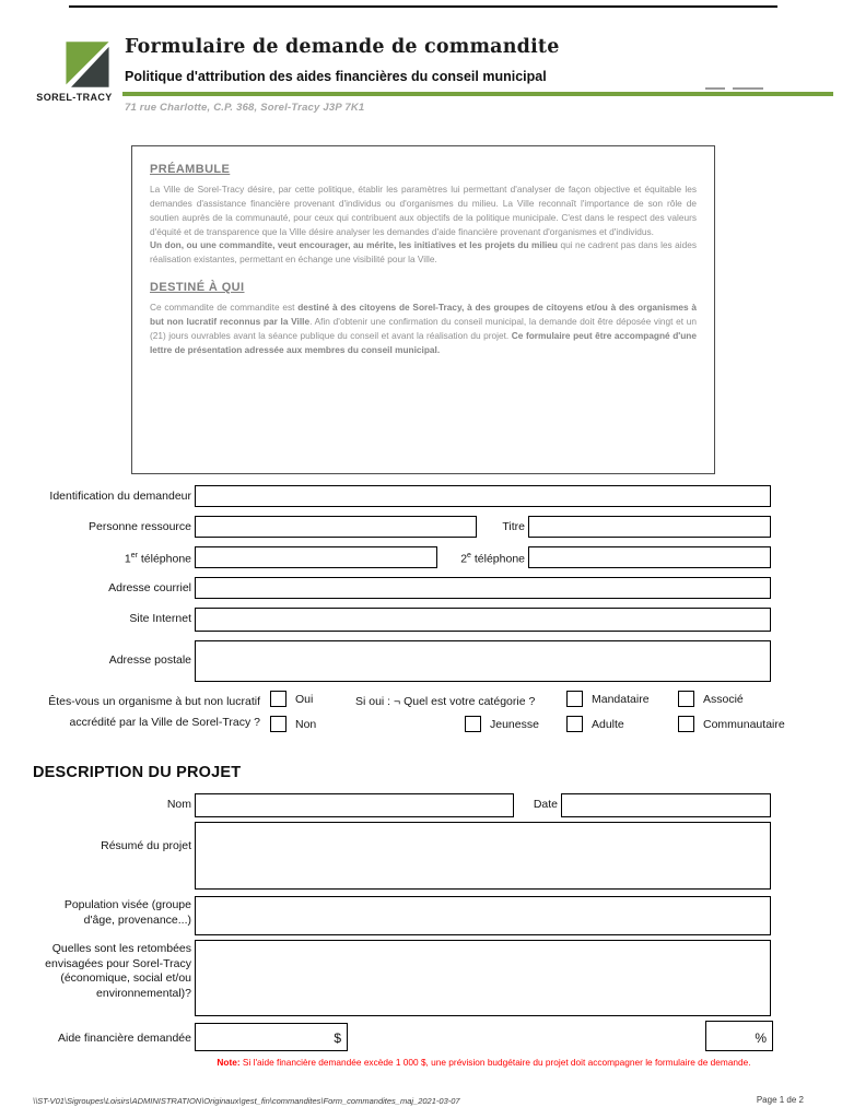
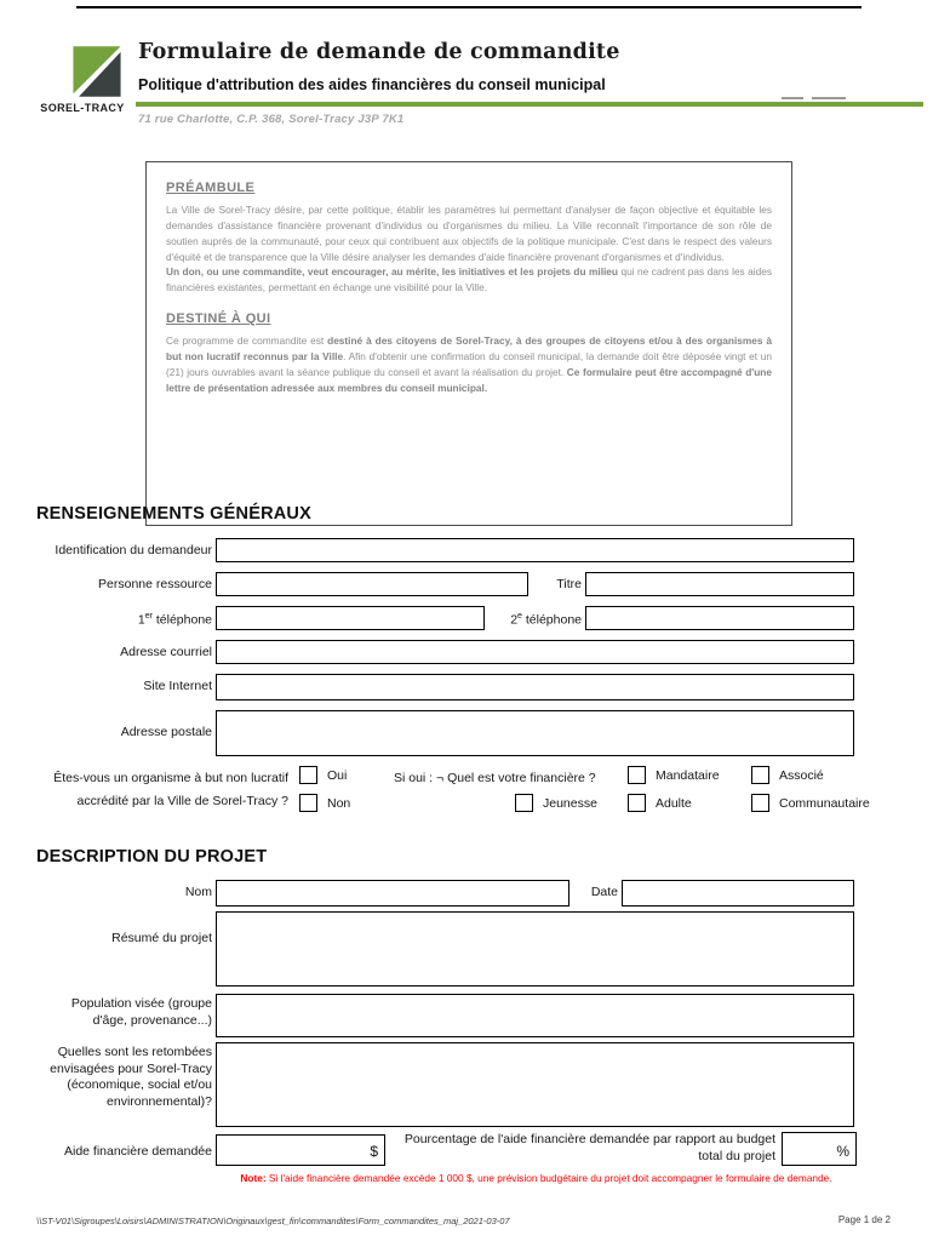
  SOREL-TRACY
  Formulaire de demande de commandite
  Politique d'attribution des aides financières du conseil municipal
  71 rue Charlotte, C.P. 368, Sorel-Tracy J3P 7K1
  PRÉAMBULE
  La Ville de Sorel-Tracy désire, par cette politique, établir les paramètres lui permettant d'analyser de façon objective et équitable les demandes d'assistance financière provenant d'individus ou d'organismes du milieu. La Ville reconnaît l'importance de son rôle de soutien auprès de la communauté, pour ceux qui contribuent aux objectifs de la politique municipale. C'est dans le respect des valeurs d'équité et de transparence que la Ville désire analyser les demandes d'aide financière provenant d'organismes et d'individus.
- Un don, ou une commandite, veut encourager, au mérite, les initiatives et les projets du milieu qui ne cadrent pas dans les aides réalisation existantes, permettant en échange une visibilité pour la Ville.
+ Un don, ou une commandite, veut encourager, au mérite, les initiatives et les projets du milieu qui ne cadrent pas dans les aides financières existantes, permettant en échange une visibilité pour la Ville.
  DESTINÉ À QUI
- Ce commandite de commandite est destiné à des citoyens de Sorel-Tracy, à des groupes de citoyens et/ou à des organismes à but non lucratif reconnus par la Ville. Afin d'obtenir une confirmation du conseil municipal, la demande doit être déposée vingt et un (21) jours ouvrables avant la séance publique du conseil et avant la réalisation du projet. Ce formulaire peut être accompagné d'une lettre de présentation adressée aux membres du conseil municipal.
+ Ce programme de commandite est destiné à des citoyens de Sorel-Tracy, à des groupes de citoyens et/ou à des organismes à but non lucratif reconnus par la Ville. Afin d'obtenir une confirmation du conseil municipal, la demande doit être déposée vingt et un (21) jours ouvrables avant la séance publique du conseil et avant la réalisation du projet. Ce formulaire peut être accompagné d'une lettre de présentation adressée aux membres du conseil municipal.
+ RENSEIGNEMENTS GÉNÉRAUX
  Identification du demandeur
  Personne ressource
  Titre
  1 téléphone
  2 téléphone
  Adresse courriel
  Site Internet
  Adresse postale
  Êtes-vous un organisme à but non lucratif
  accrédité par la Ville de Sorel-Tracy ?
  Oui
  Non
- Si oui : ¬ Quel est votre catégorie ?
+ Si oui : ¬ Quel est votre financière ?
  Mandataire
  Associé
  Jeunesse
  Adulte
  Communautaire
  DESCRIPTION DU PROJET
  Nom
  Date
  Résumé du projet
  Population visée (groupe d'âge, provenance...)
  Quelles sont les retombées envisagées pour Sorel-Tracy (économique, social et/ou environnemental)?
  Aide financière demandée
  $
+ Pourcentage de l'aide financière demandée par rapport au budget total du projet
  %
  Note: Si l'aide financière demandée excède 1 000 $, une prévision budgétaire du projet doit accompagner le formulaire de demande.
  \\ST-V01\Sigroupes\Loisirs\ADMINISTRATION\Originaux\gest_fin\commandites\Form_commandites_maj_2021-03-07
  Page 1 de 2
